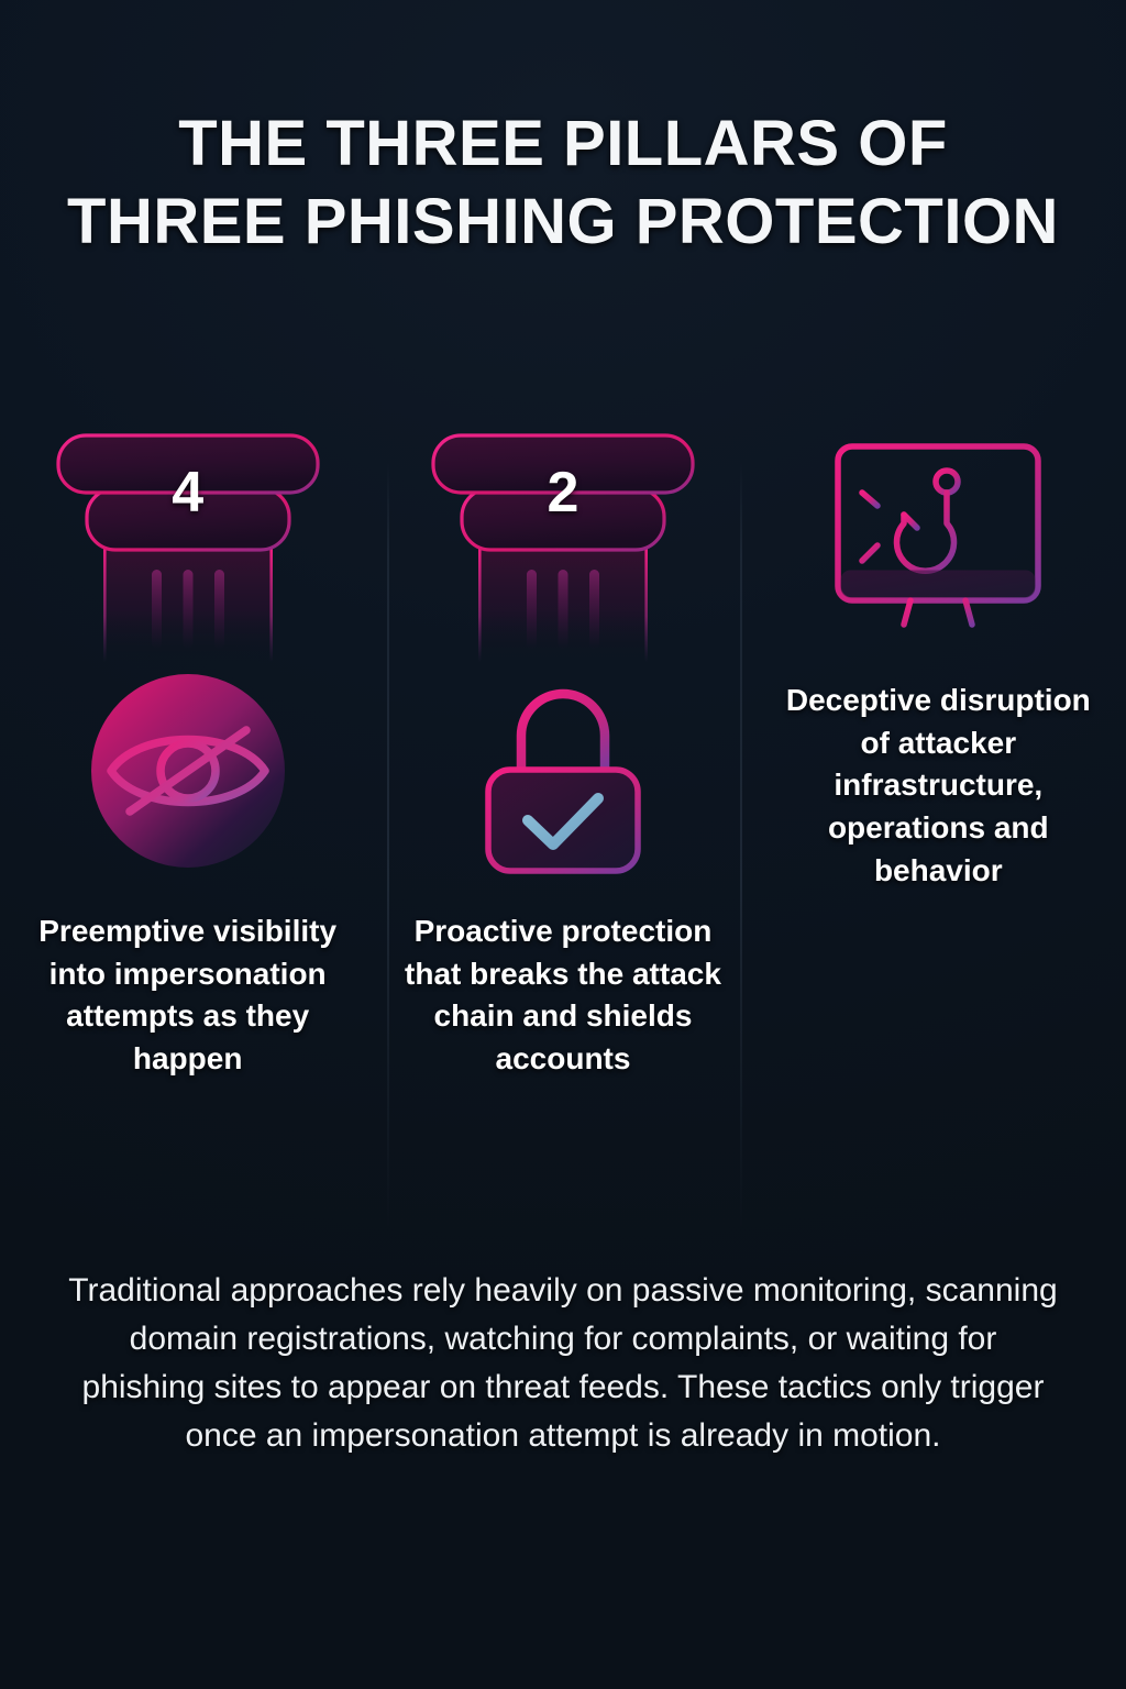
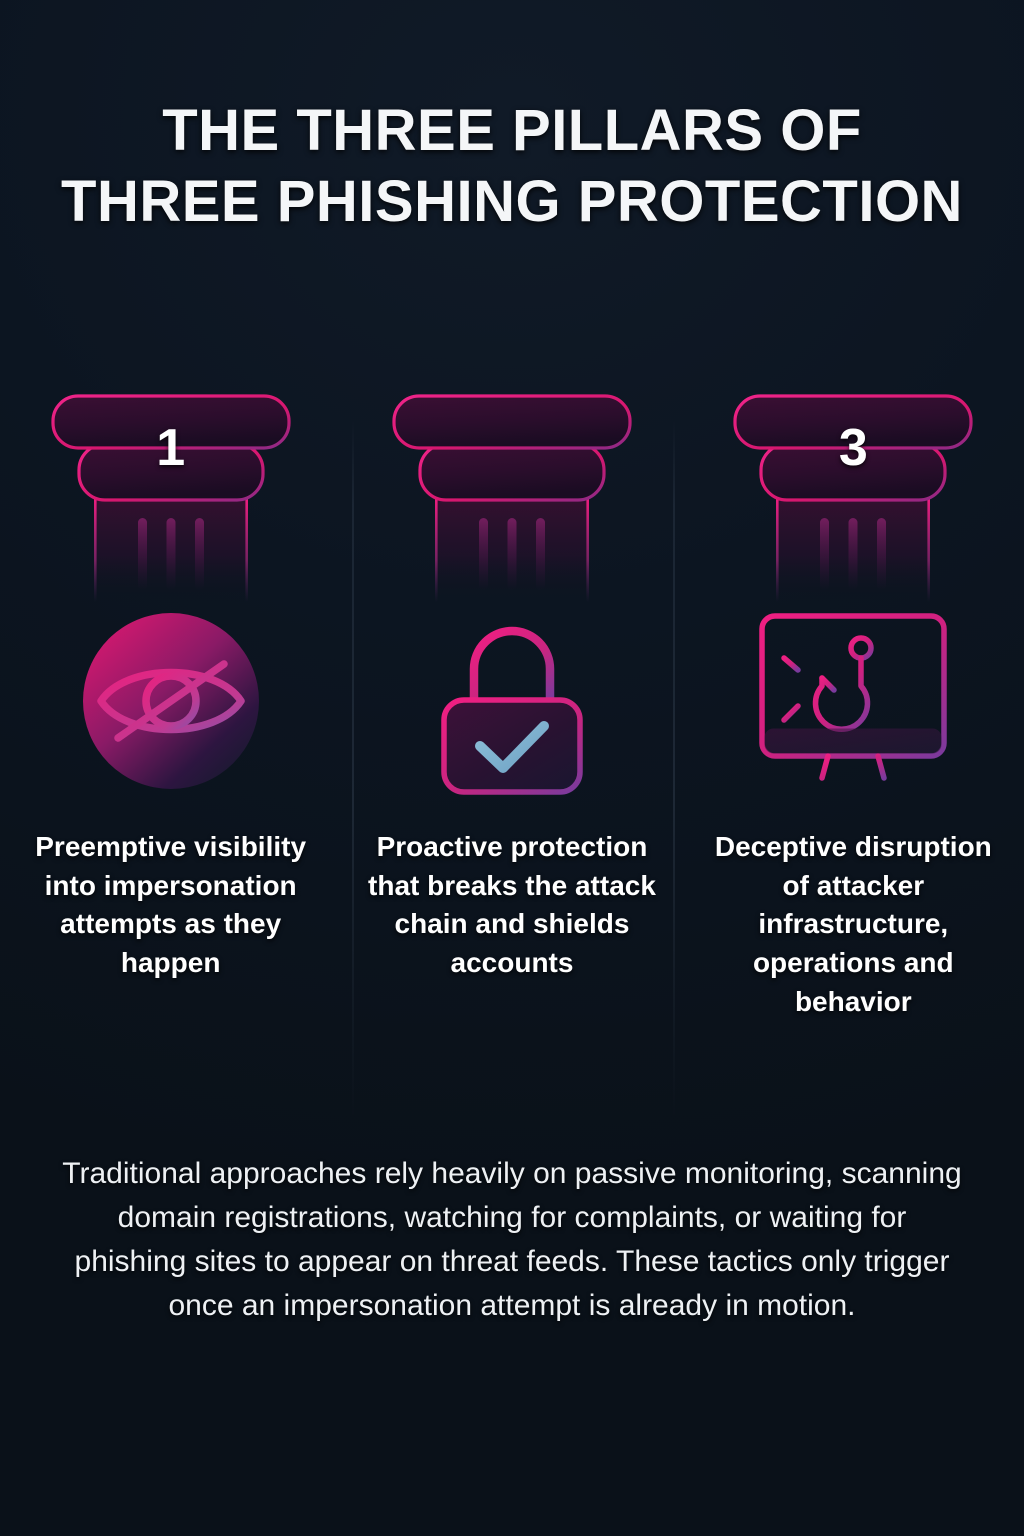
  THE THREE PILLARS OF THREE PHISHING PROTECTION
- 4
+ 1
  Preemptive visibility into impersonation attempts as they happen
- 2
  Proactive protection that breaks the attack chain and shields accounts
+ 3
  Deceptive disruption of attacker infrastructure, operations and behavior
  Traditional approaches rely heavily on passive monitoring, scanning domain registrations, watching for complaints, or waiting for phishing sites to appear on threat feeds. These tactics only trigger once an impersonation attempt is already in motion.
